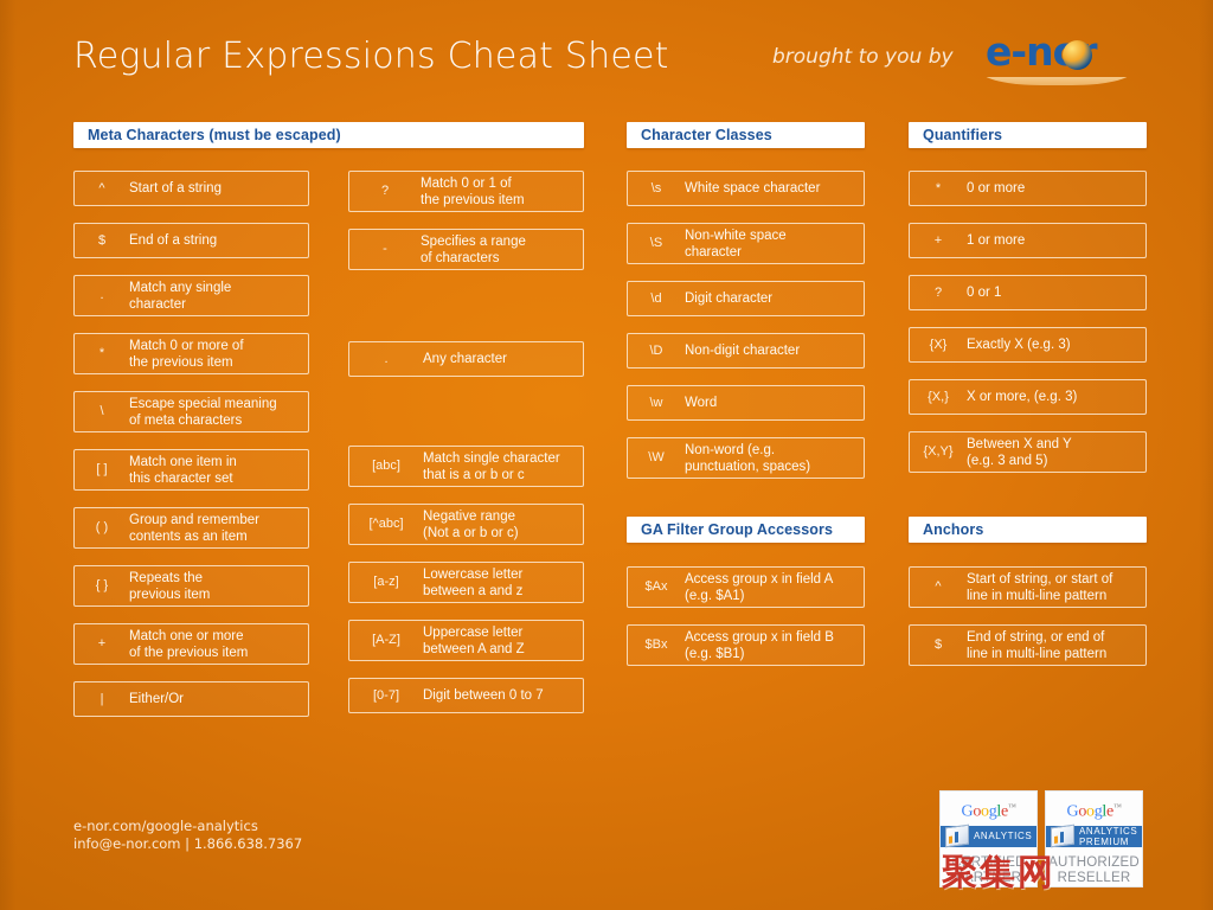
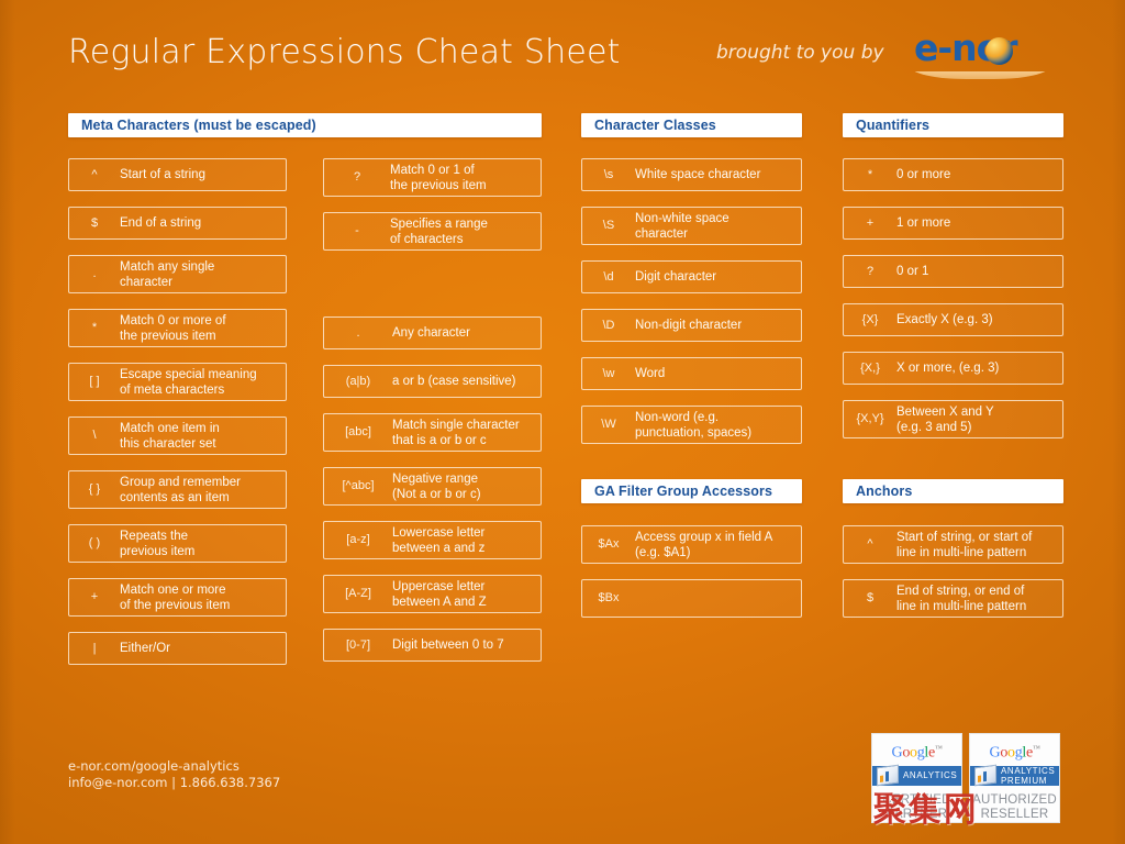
  Regular Expressions Cheat Sheet
  brought to you by
  Meta Characters (must be escaped)
  ^
  Start of a string
  $
  End of a string
  .
  Match any single
  character
  *
  Match 0 or more of
  the previous item
- \
+ [ ]
  Escape special meaning
  of meta characters
- [ ]
+ \
  Match one item in
  this character set
- ( )
+ { }
  Group and remember
  contents as an item
- { }
+ ( )
  Repeats the
  previous item
  +
  Match one or more
  of the previous item
  |
  Either/Or
  ?
  Match 0 or 1 of
  the previous item
  -
  Specifies a range
  of characters
  .
  Any character
+ (a|b)
+ a or b (case sensitive)
  [abc]
  Match single character
  that is a or b or c
  [^abc]
  Negative range
  (Not a or b or c)
  [a-z]
  Lowercase letter
  between a and z
  [A-Z]
  Uppercase letter
  between A and Z
  [0-7]
  Digit between 0 to 7
  Character Classes
  \s
  White space character
  \S
  Non-white space
  character
  \d
  Digit character
  \D
  Non-digit character
  \w
  Word
  \W
  Non-word (e.g.
  punctuation, spaces)
  GA Filter Group Accessors
  $Ax
  Access group x in field A
  (e.g. $A1)
  $Bx
- Access group x in field B
- (e.g. $B1)
  Quantifiers
  *
  0 or more
  +
  1 or more
  ?
  0 or 1
  {X}
  Exactly X (e.g. 3)
  {X,}
  X or more, (e.g. 3)
  {X,Y}
  Between X and Y
  (e.g. 3 and 5)
  Anchors
  ^
  Start of string, or start of
  line in multi-line pattern
  $
  End of string, or end of
  line in multi-line pattern
  e-nor.com/google-analytics
  info@e-nor.com | 1.866.638.7367
  Google™
  ANALYTICS
  CERTIFIED
  PARTNER
  Google™
  ANALYTICS
  PREMIUM
  AUTHORIZED
  RESELLER
  聚集网
